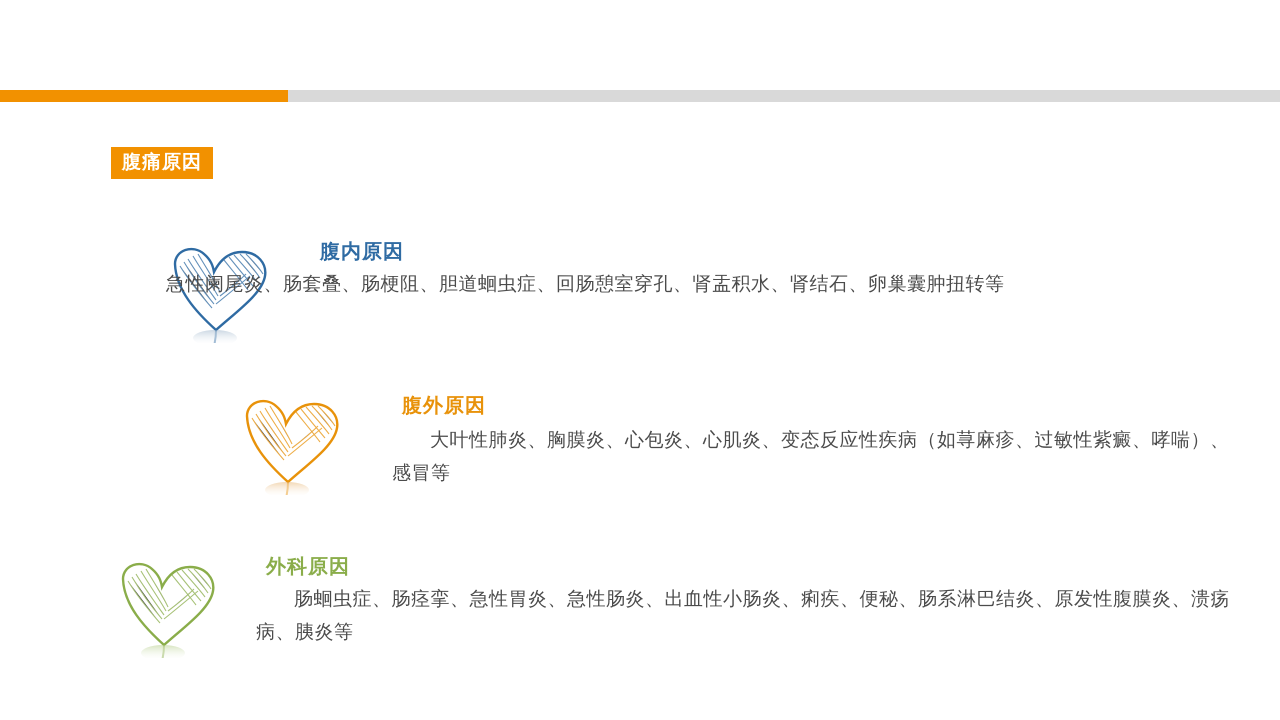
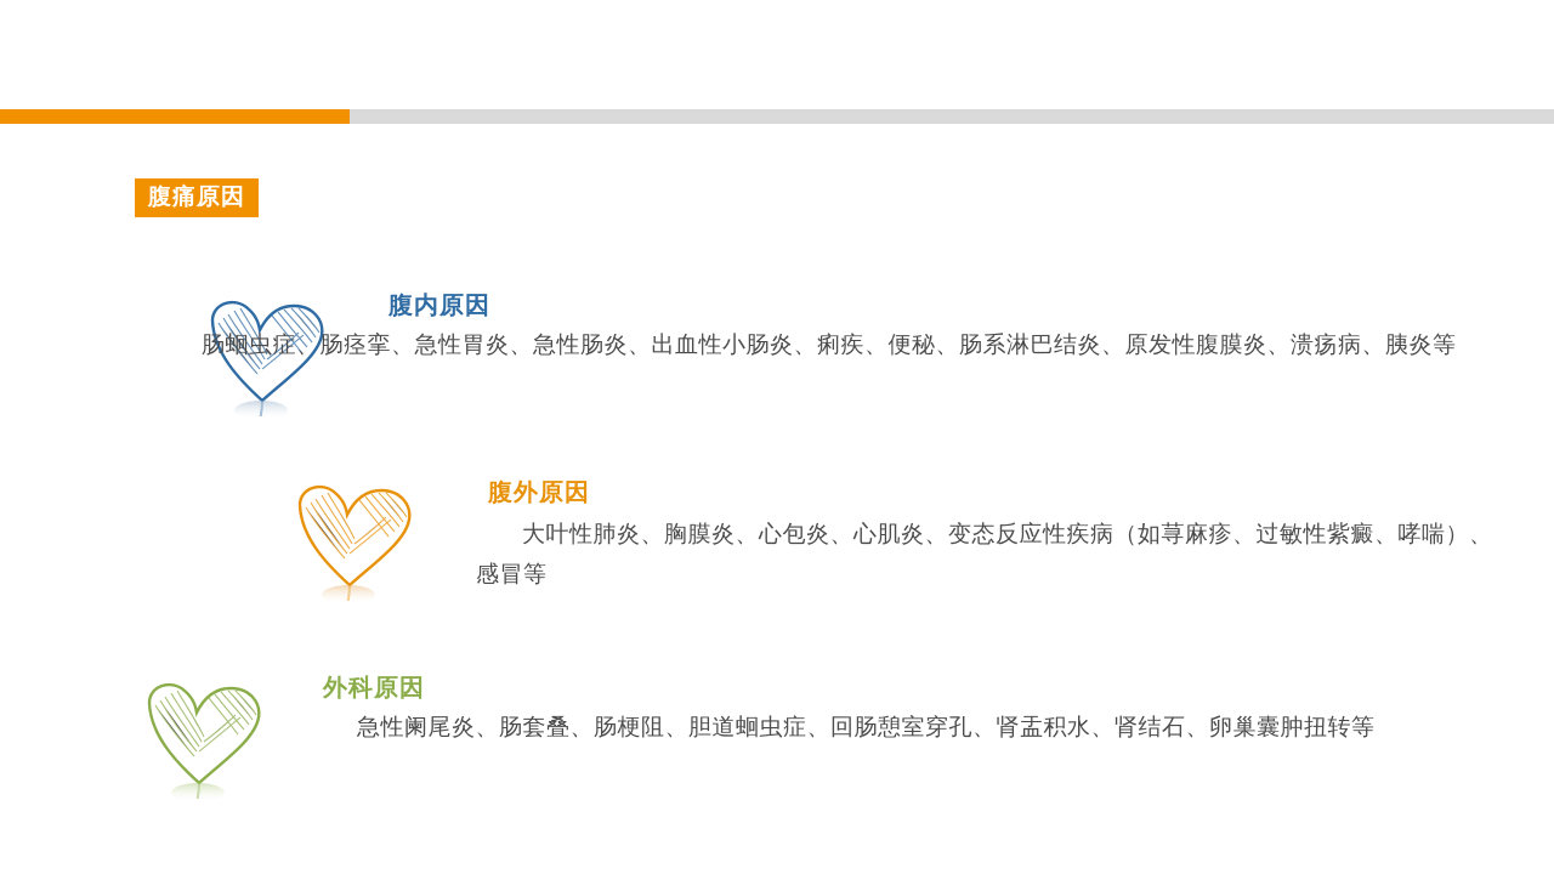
  腹痛原因
  腹内原因
- 急性阑尾炎、肠套叠、肠梗阻、胆道蛔虫症、回肠憩室穿孔、肾盂积水、肾结石、卵巢囊肿扭转等
+ 肠蛔虫症、肠痉挛、急性胃炎、急性肠炎、出血性小肠炎、痢疾、便秘、肠系淋巴结炎、原发性腹膜炎、溃疡病、胰炎等
  腹外原因
  大叶性肺炎、胸膜炎、心包炎、心肌炎、变态反应性疾病（如荨麻疹、过敏性紫癜、哮喘）、感冒等
  外科原因
- 肠蛔虫症、肠痉挛、急性胃炎、急性肠炎、出血性小肠炎、痢疾、便秘、肠系淋巴结炎、原发性腹膜炎、溃疡病、胰炎等
+ 急性阑尾炎、肠套叠、肠梗阻、胆道蛔虫症、回肠憩室穿孔、肾盂积水、肾结石、卵巢囊肿扭转等
